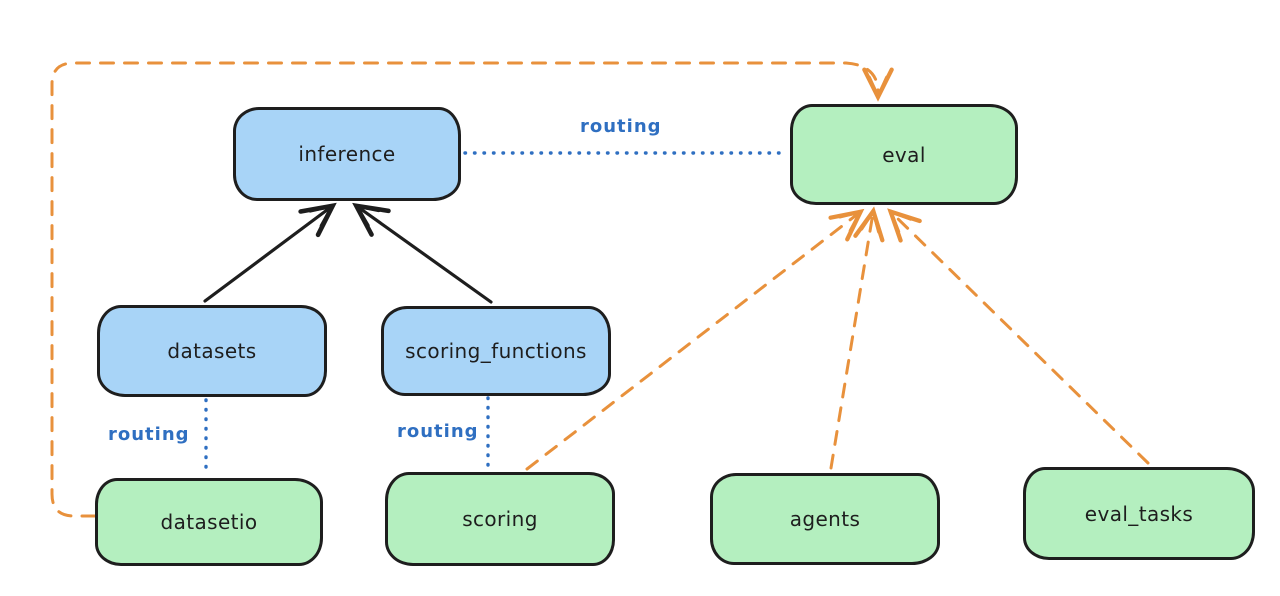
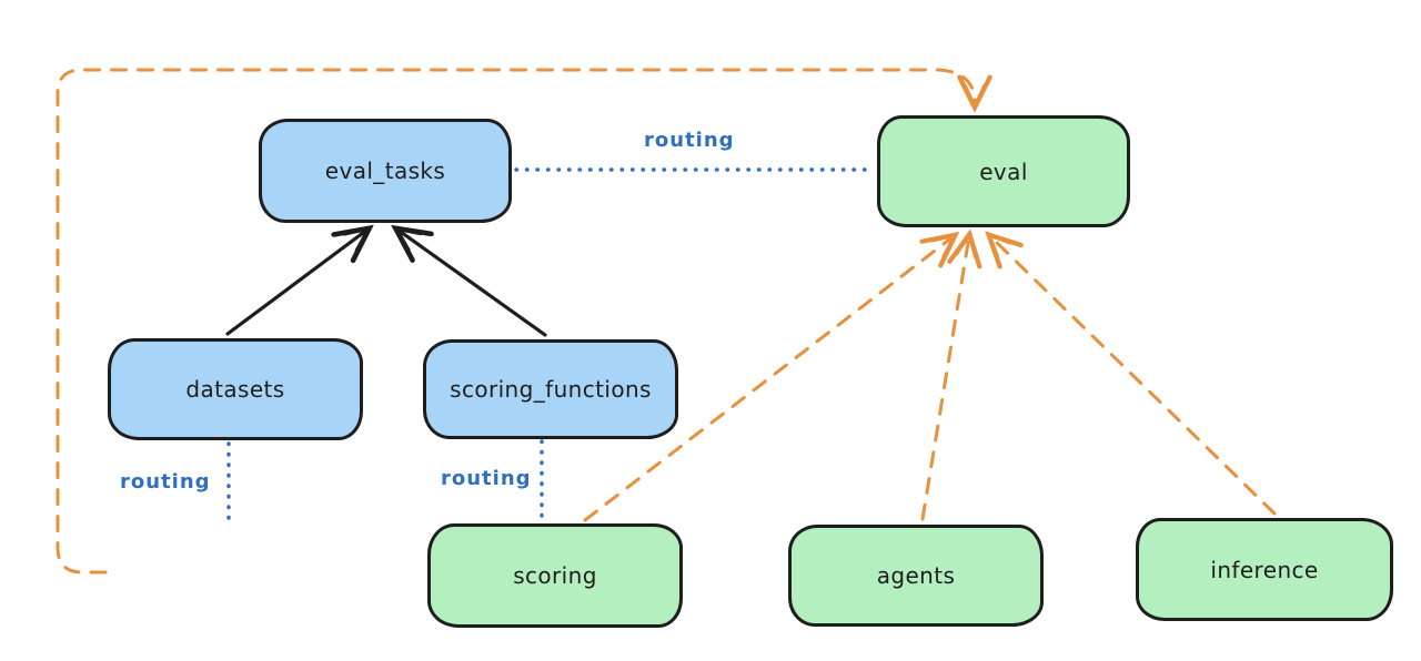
- inference
+ eval_tasks
  eval
  datasets
  scoring_functions
- datasetio
  scoring
  agents
- eval_tasks
+ inference
  routing
  routing
  routing
